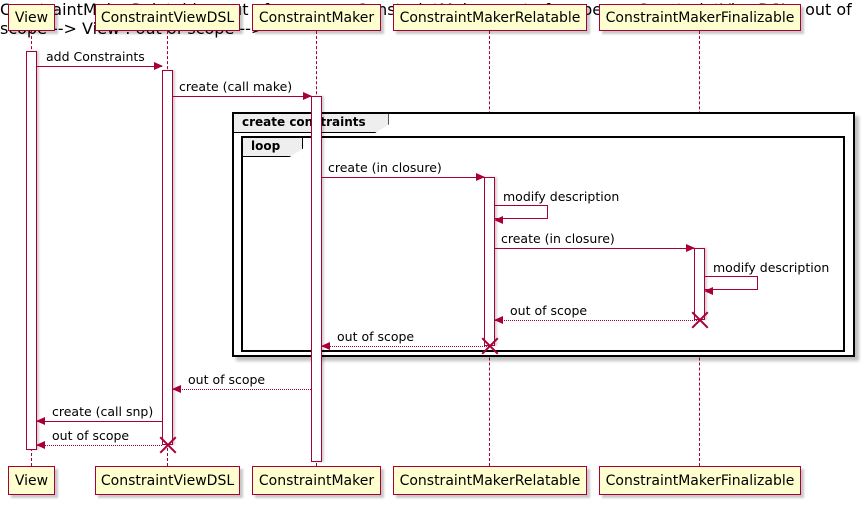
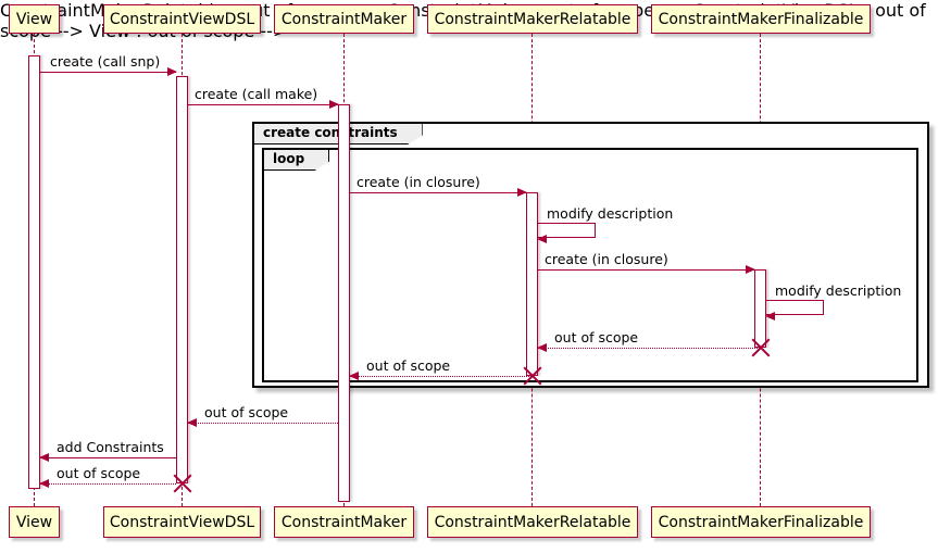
  View
  ConstraintViewDSL
  ConstraintMaker
  ConstraintMakerRelatable
  ConstraintMakerFinalizable
  create contraints
  loop
- add Constraints
+ create (call snp)
  create (call make)
  create (in closure)
  modify description
  create (in closure)
  modify description
  ConstraintMakerRelatable : out of scope -->
  out of scope
  ConstraintMaker : out of scope -->
  out of scope
  ConstraintViewDSL : out of scope -->
  out of scope
- create (call snp)
+ add Constraints
  View : out of scope -->
  out of scope
  View
  ConstraintViewDSL
  ConstraintMaker
  ConstraintMakerRelatable
  ConstraintMakerFinalizable
